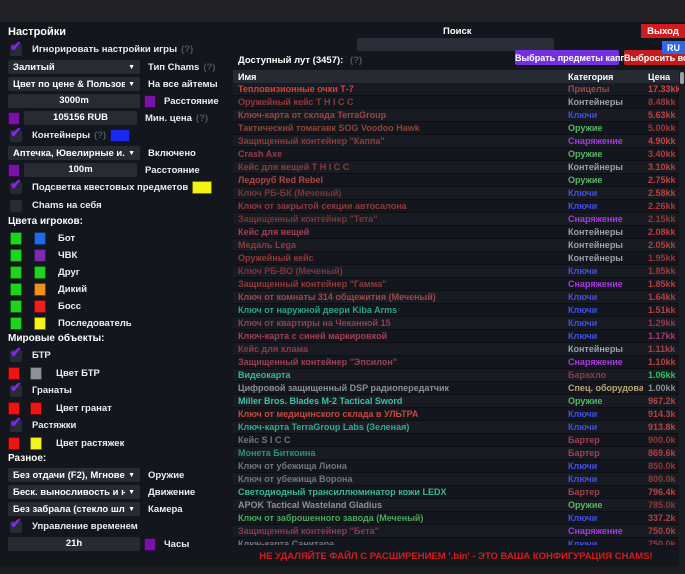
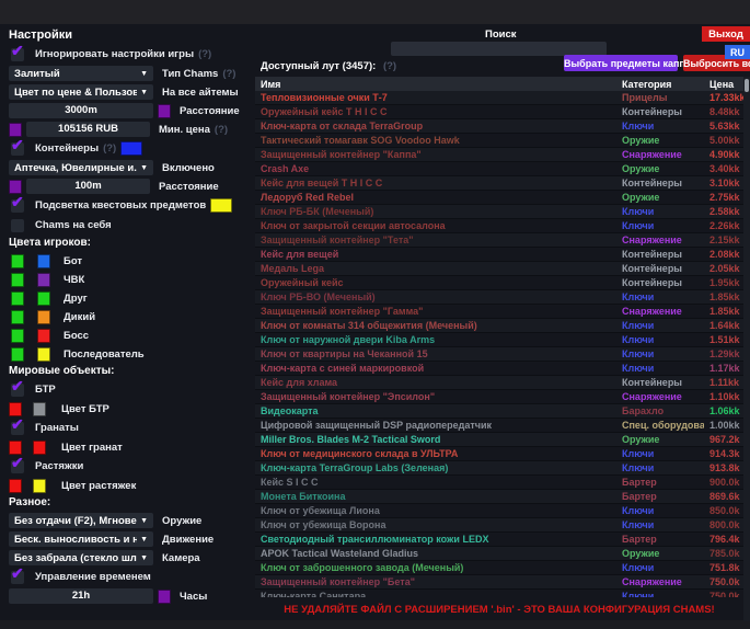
  Настройки
  Игнорировать настройки игры
  (?)
  Залитый
  Тип Chams
  (?)
  Цвет по цене & Пользов
  На все айтемы
  3000m
  Расстояние
  105156 RUB
  Мин. цена
  (?)
  Контейнеры
  (?)
  Аптечка, Ювелирные и.
  Включено
  100m
  Расстояние
  Подсветка квестовых предметов
  Chams на себя
  Цвета игроков:
  Бот
  ЧВК
  Друг
  Дикий
  Босс
  Последователь
  Мировые объекты:
  БТР
  Цвет БТР
  Гранаты
  Цвет гранат
  Растяжки
  Цвет растяжек
  Разное:
  Без отдачи (F2), Мгнове
  Оружие
  Беск. выносливость и н
  Движение
  Без забрала (стекло шл
  Камера
  Управление временем
  21h
  Часы
  Поиск
  Доступный лут (3457): (?)
  Выбрать предметы кап
  Выбросить в
  Имя
  Категория
  Цена
  Тепловизионные очки Т-7
  Прицелы
  17.33k
  Оружейный кейс Т Н I С С
  Контейнеры
  8.48kk
  Ключ-карта от склада TerraGroup
  Ключи
  5.63kk
  Тактический томагавк SOG Voodoo Hawk
  Оружие
  5.00kk
  Защищенный контейнер "Каппа"
  Снаряжение
  4.90kk
  Crash Axe
  Оружие
  3.40kk
  Кейс для вещей Т Н I С С
  Контейнеры
  3.10kk
  Ледоруб Red Rebel
  Оружие
  2.75kk
  Ключ РБ-БК (Меченый)
  Ключи
  2.58kk
  Ключ от закрытой секции автосалона
  Ключи
  2.26kk
  Защищенный контейнер "Тета"
  Снаряжение
  2.15kk
  Кейс для вещей
  Контейнеры
  2.08kk
  Медаль Lega
  Контейнеры
  2.05kk
  Оружейный кейс
  Контейнеры
  1.95kk
  Ключ РБ-ВО (Меченый)
  Ключи
  1.85kk
  Защищенный контейнер "Гамма"
  Снаряжение
  1.85kk
  Ключ от комнаты 314 общежития (Меченый)
  Ключи
  1.64kk
  Ключ от наружной двери Kiba Arms
  Ключи
  1.51kk
  Ключ от квартиры на Чеканной 15
  Ключи
  1.29kk
  Ключ-карта с синей маркировкой
  Ключи
  1.17kk
  Кейс для хлама
  Контейнеры
  1.11kk
  Защищенный контейнер "Эпсилон"
  Снаряжение
  1.10kk
  Видеокарта
  Барахло
  1.06kk
  Цифровой защищенный DSP радиопередатчик
  Спец. оборудова
  1.00kk
  Miller Bros. Blades M-2 Tactical Sword
  Оружие
  967.2k
  Ключ от медицинского склада в УЛЬТРА
  Ключи
  914.3k
  Ключ-карта TerraGroup Labs (Зеленая)
  Ключи
  913.8k
  Кейс S I C C
  Бартер
  900.0k
  Монета Биткоина
  Бартер
  869.6k
  Ключ от убежища Лиона
  Ключи
  850.0k
  Ключ от убежища Ворона
  Ключи
  800.0k
  Светодиодный трансиллюминатор кожи LEDX
  Бартер
  796.4k
  APOK Tactical Wasteland Gladius
  Оружие
  785.0k
  Ключ от заброшенного завода (Меченый)
  Ключи
- 337.2k
+ 751.8k
  Защищенный контейнер "Бета"
  Снаряжение
  750.0k
  Ключ-карта Санитара
  Ключи
  750.0k
  НЕ УДАЛЯЙТЕ ФАЙЛ С РАСШИРЕНИЕМ '.bin' - ЭТО ВАША КОНФИГУРАЦИЯ CHAMS!
  Выход
  RU
